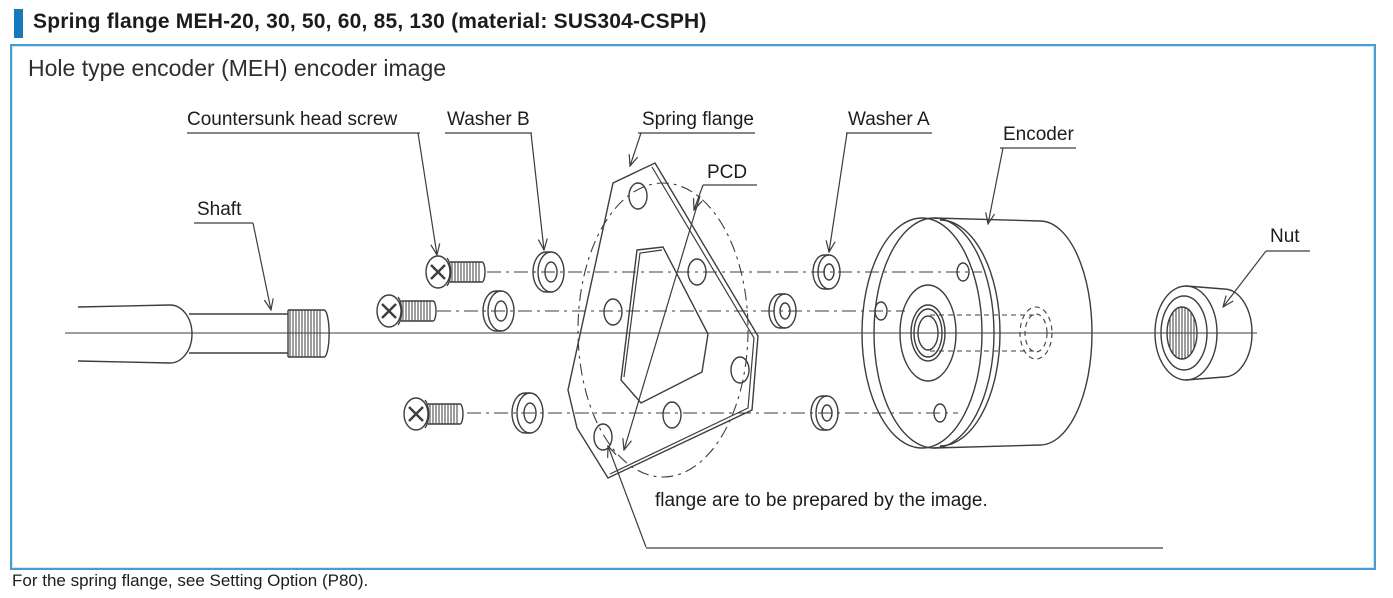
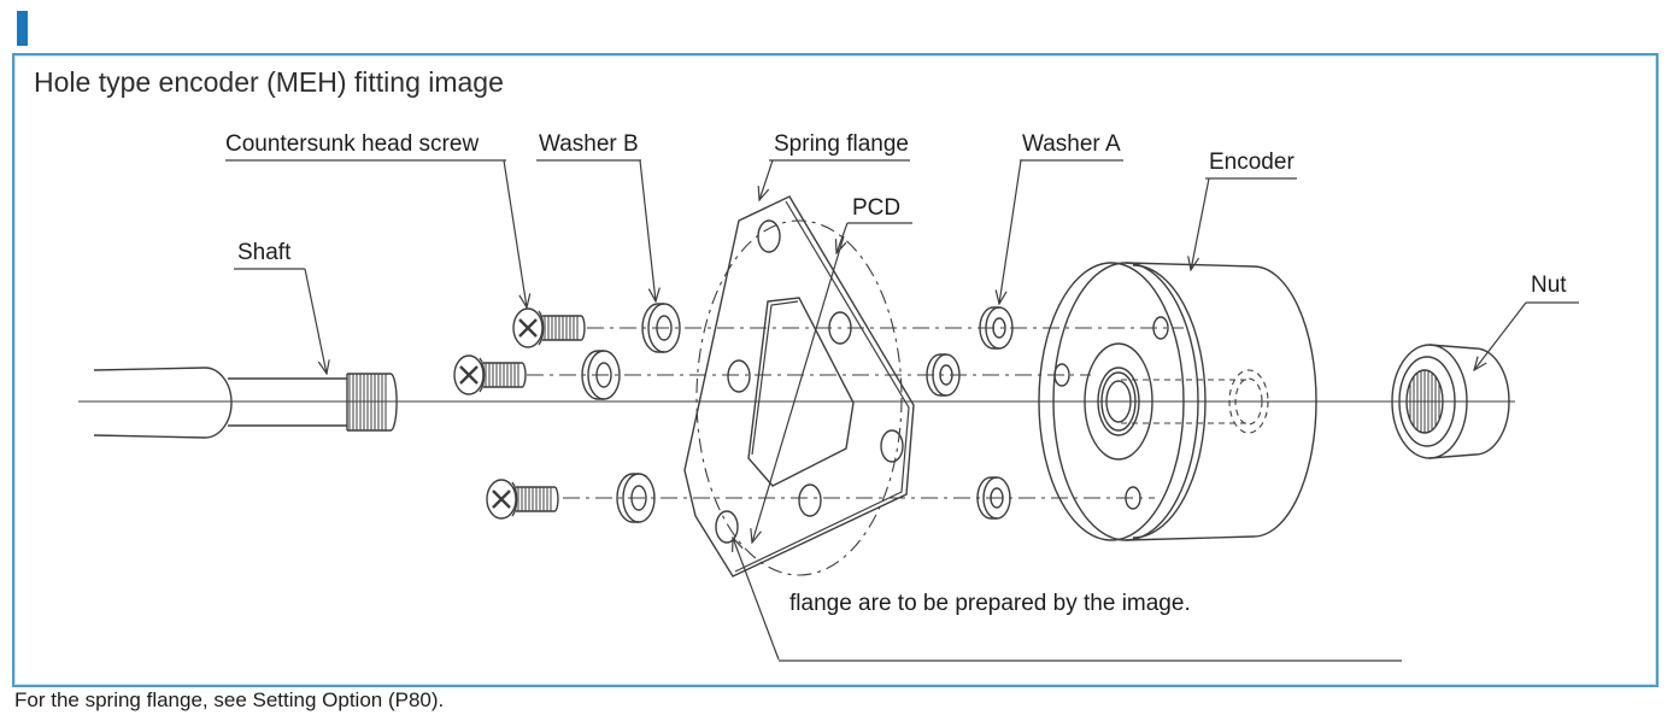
- Spring flange MEH-20, 30, 50, 60, 85, 130 (material: SUS304-CSPH)
- Hole type encoder (MEH) encoder image
+ Hole type encoder (MEH) fitting image
  Countersunk head screw
  Washer B
  Spring flange
  PCD
  Washer A
  Encoder
  Nut
  Shaft
  flange are to be prepared by the image.
  For the spring flange, see Setting Option (P80).
